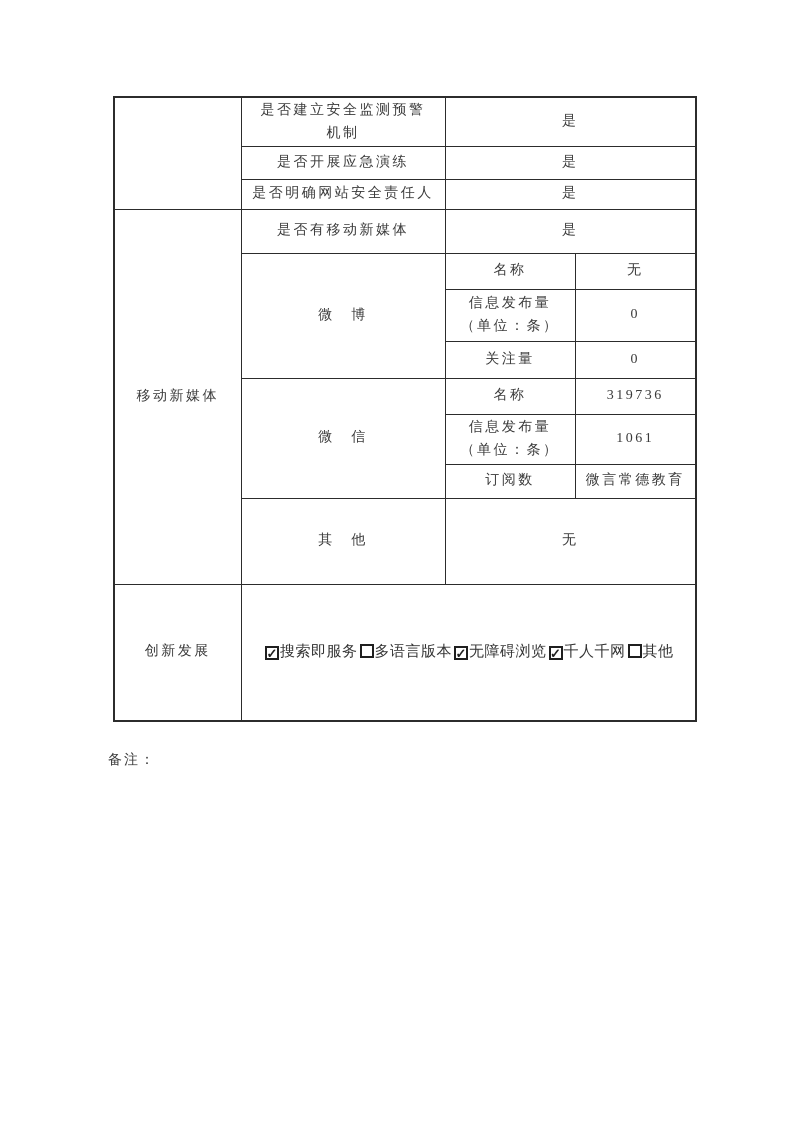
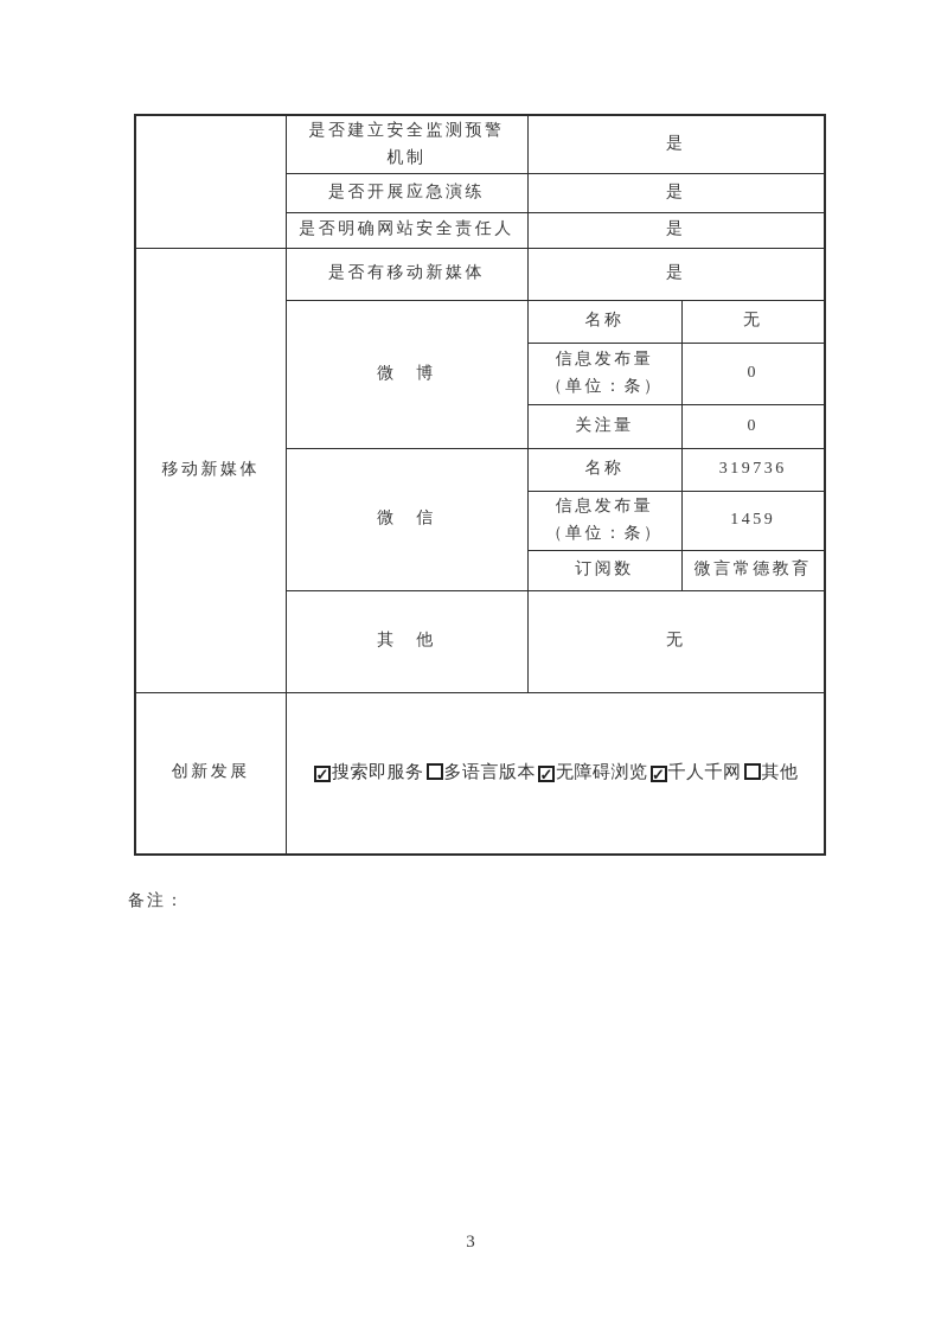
  	是否建立安全监测预警 机制	是
  是否开展应急演练	是
  是否明确网站安全责任人	是
  移动新媒体	是否有移动新媒体	是
  微 博	名称	无
  信息发布量 （单位：条）	0
  关注量	0
  微 信	名称	319736
- 信息发布量 （单位：条）	1061
+ 信息发布量 （单位：条）	1459
  订阅数	微言常德教育
  其 他	无
  创新发展	✓ 搜索即服务 多语言版本 ✓ 无障碍浏览 ✓ 千人千网 其他
  备注：
+ 3
